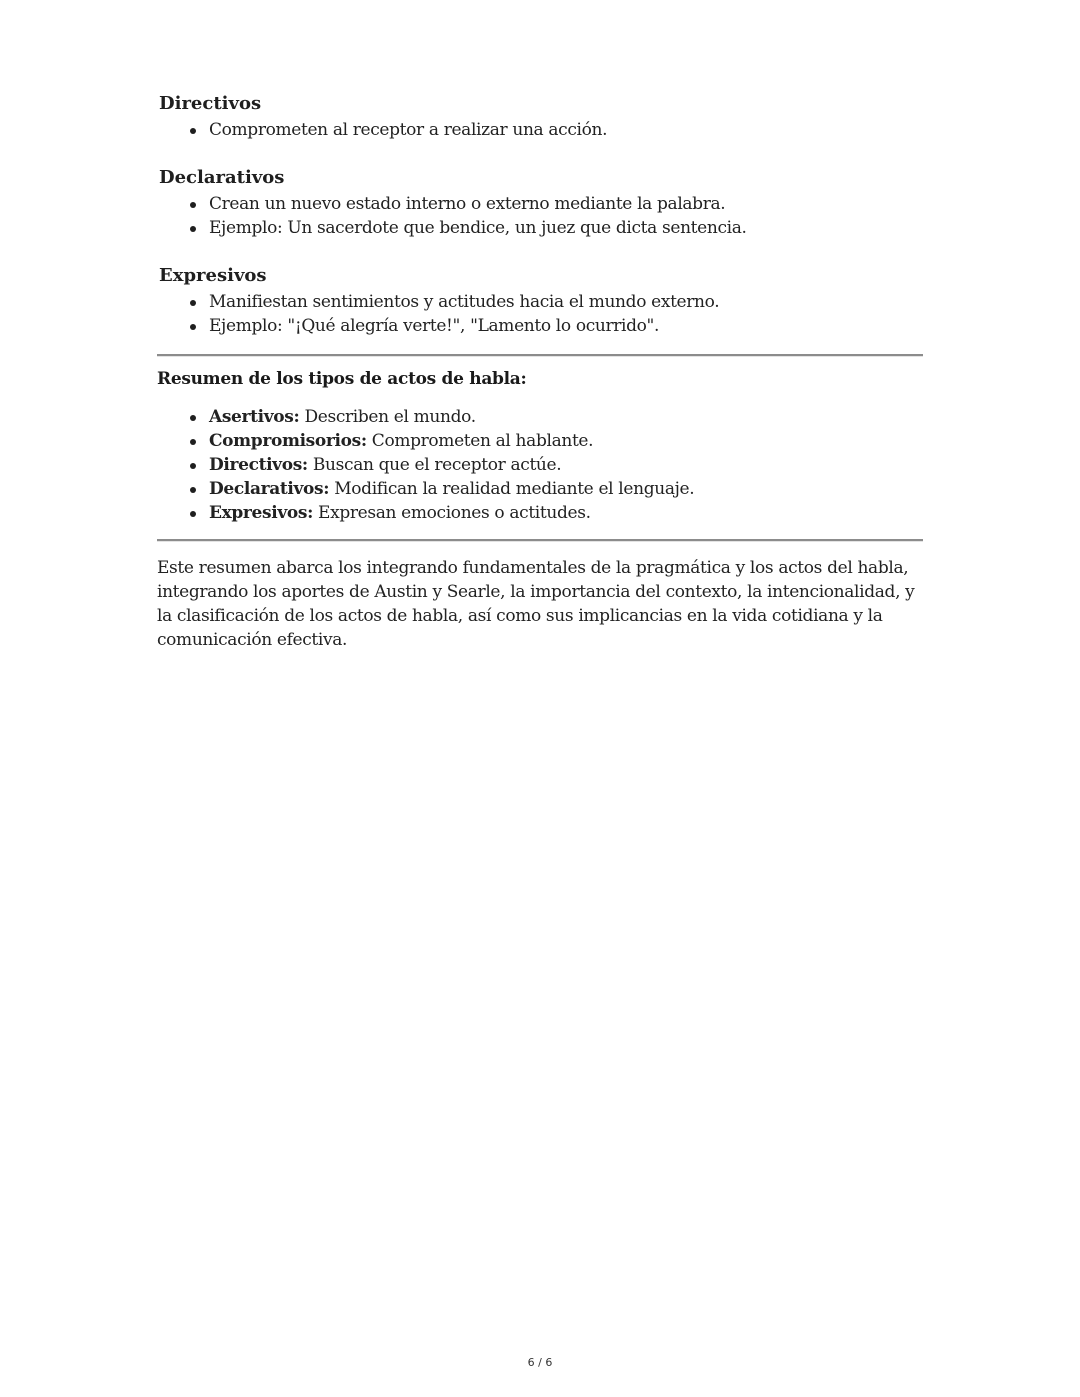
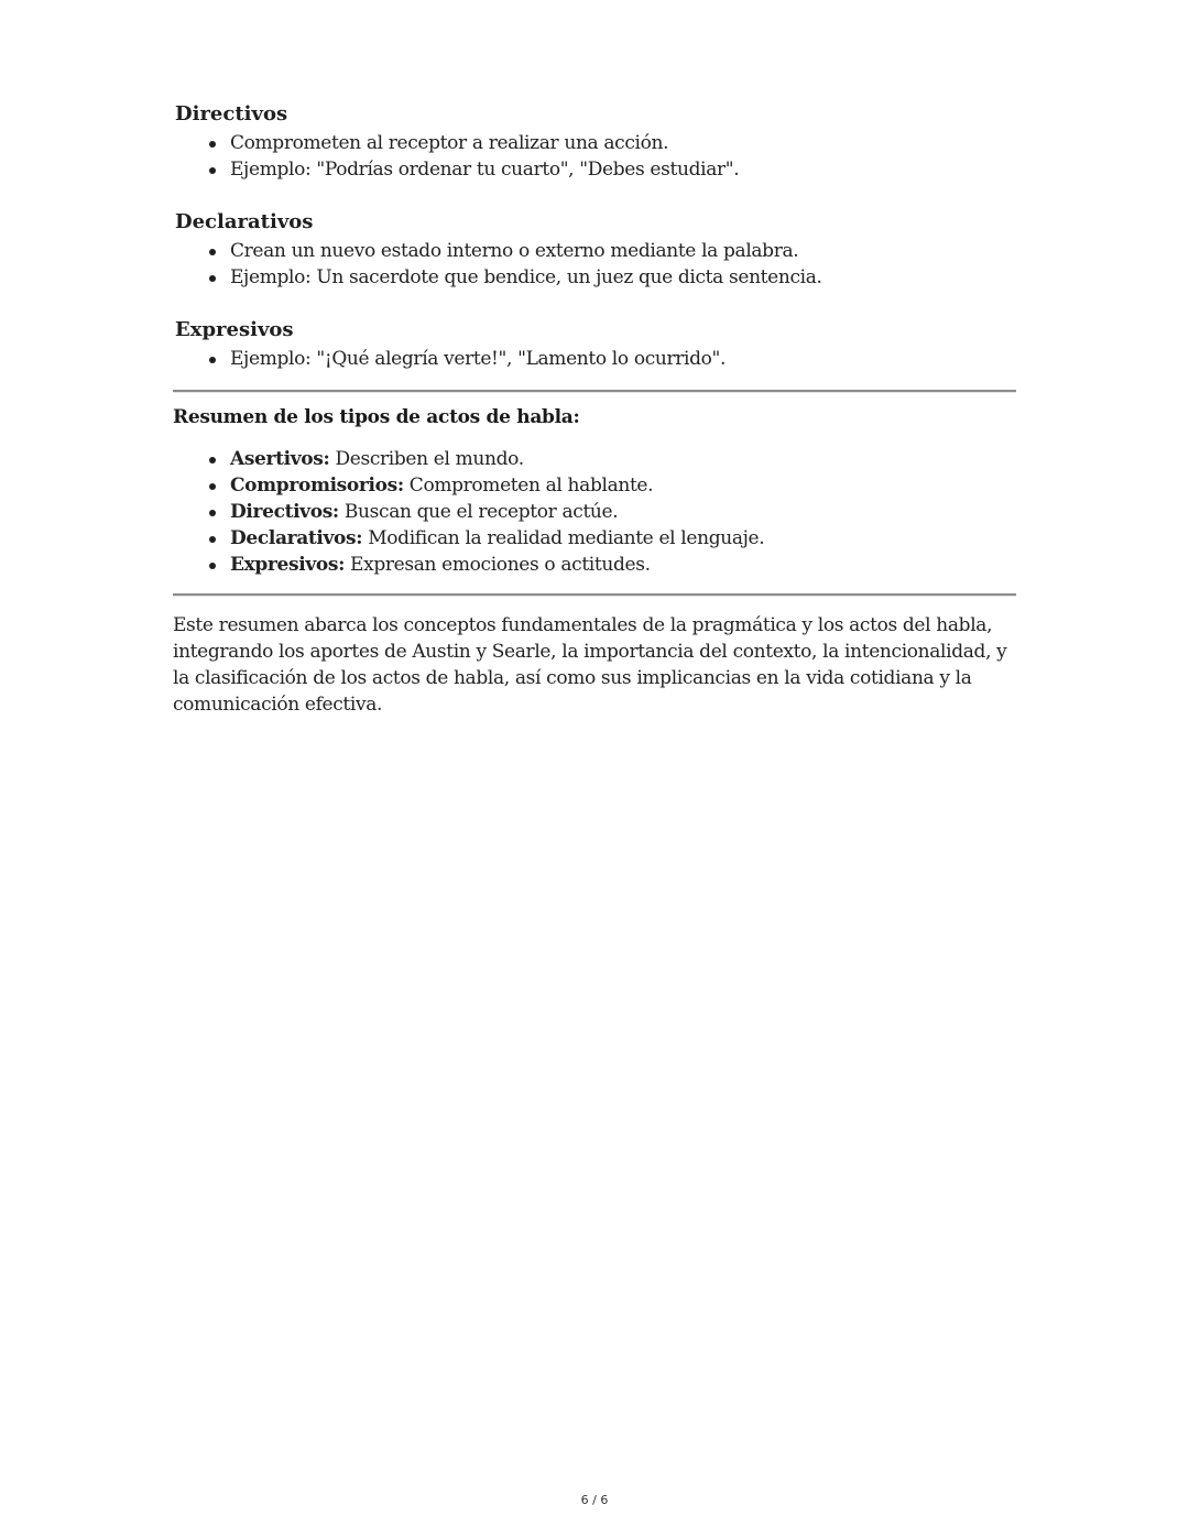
  Directivos
  Comprometen al receptor a realizar una acción.
+ Ejemplo: "Podrías ordenar tu cuarto", "Debes estudiar".
  Declarativos
  Crean un nuevo estado interno o externo mediante la palabra.
  Ejemplo: Un sacerdote que bendice, un juez que dicta sentencia.
  Expresivos
- Manifiestan sentimientos y actitudes hacia el mundo externo.
  Ejemplo: "¡Qué alegría verte!", "Lamento lo ocurrido".
  Resumen de los tipos de actos de habla:
  Asertivos: Describen el mundo.
  Compromisorios: Comprometen al hablante.
  Directivos: Buscan que el receptor actúe.
  Declarativos: Modifican la realidad mediante el lenguaje.
  Expresivos: Expresan emociones o actitudes.
- Este resumen abarca los integrando fundamentales de la pragmática y los actos del habla, integrando los aportes de Austin y Searle, la importancia del contexto, la intencionalidad, y la clasificación de los actos de habla, así como sus implicancias en la vida cotidiana y la comunicación efectiva.
+ Este resumen abarca los conceptos fundamentales de la pragmática y los actos del habla, integrando los aportes de Austin y Searle, la importancia del contexto, la intencionalidad, y la clasificación de los actos de habla, así como sus implicancias en la vida cotidiana y la comunicación efectiva.
  6 / 6
